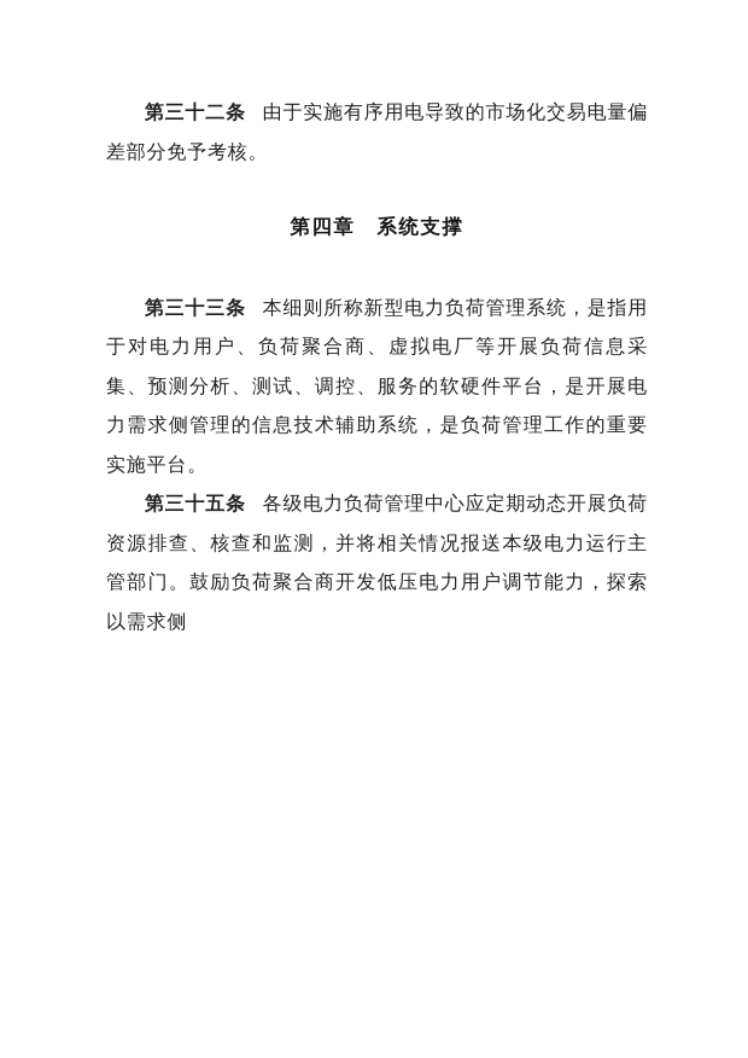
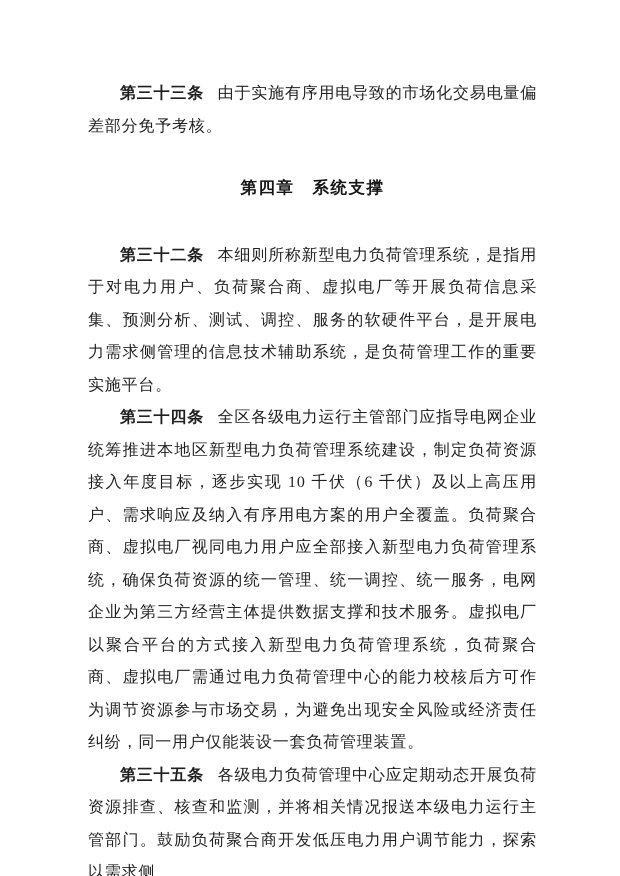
- 第三十二条 由于实施有序用电导致的市场化交易电量偏差部分免予考核。
+ 第三十三条 由于实施有序用电导致的市场化交易电量偏差部分免予考核。
  第四章 系统支撑
- 第三十三条 本细则所称新型电力负荷管理系统，是指用于对电力用户、负荷聚合商、虚拟电厂等开展负荷信息采集、预测分析、测试、调控、服务的软硬件平台，是开展电力需求侧管理的信息技术辅助系统，是负荷管理工作的重要实施平台。
+ 第三十二条 本细则所称新型电力负荷管理系统，是指用于对电力用户、负荷聚合商、虚拟电厂等开展负荷信息采集、预测分析、测试、调控、服务的软硬件平台，是开展电力需求侧管理的信息技术辅助系统，是负荷管理工作的重要实施平台。
+ 第三十四条 全区各级电力运行主管部门应指导电网企业统筹推进本地区新型电力负荷管理系统建设，制定负荷资源接入年度目标，逐步实现 10 千伏（6 千伏）及以上高压用户、需求响应及纳入有序用电方案的用户全覆盖。负荷聚合商、虚拟电厂视同电力用户应全部接入新型电力负荷管理系统，确保负荷资源的统一管理、统一调控、统一服务，电网企业为第三方经营主体提供数据支撑和技术服务。虚拟电厂以聚合平台的方式接入新型电力负荷管理系统，负荷聚合商、虚拟电厂需通过电力负荷管理中心的能力校核后方可作为调节资源参与市场交易，为避免出现安全风险或经济责任纠纷，同一用户仅能装设一套负荷管理装置。
  第三十五条 各级电力负荷管理中心应定期动态开展负荷资源排查、核查和监测，并将相关情况报送本级电力运行主管部门。鼓励负荷聚合商开发低压电力用户调节能力，探索以需求侧
